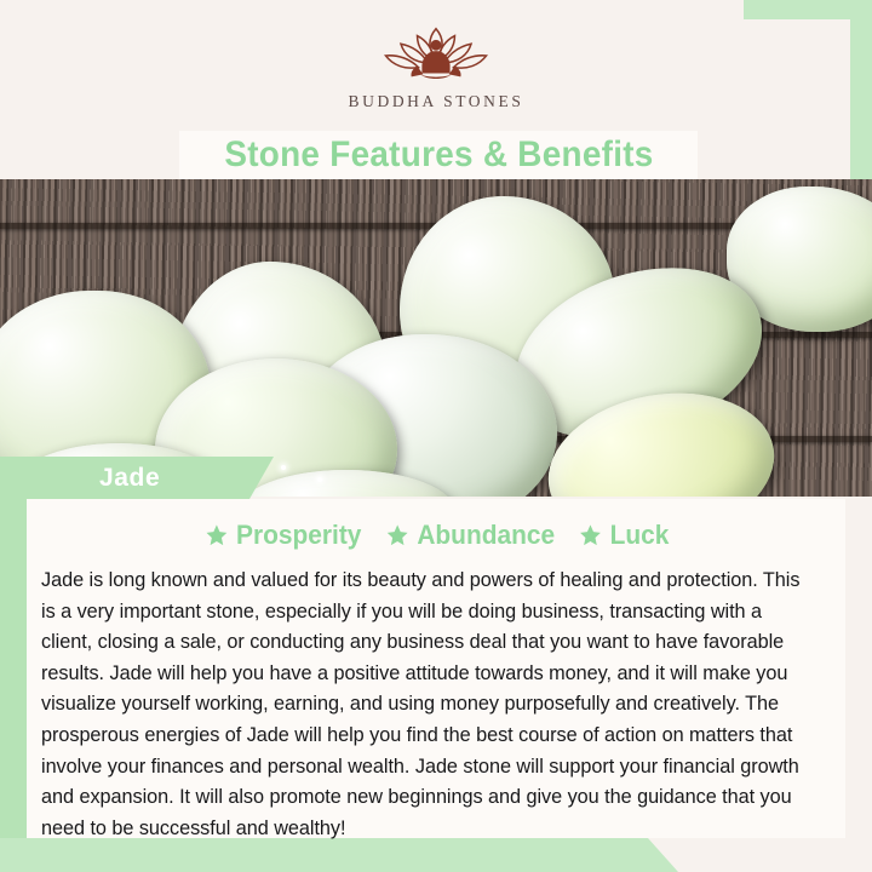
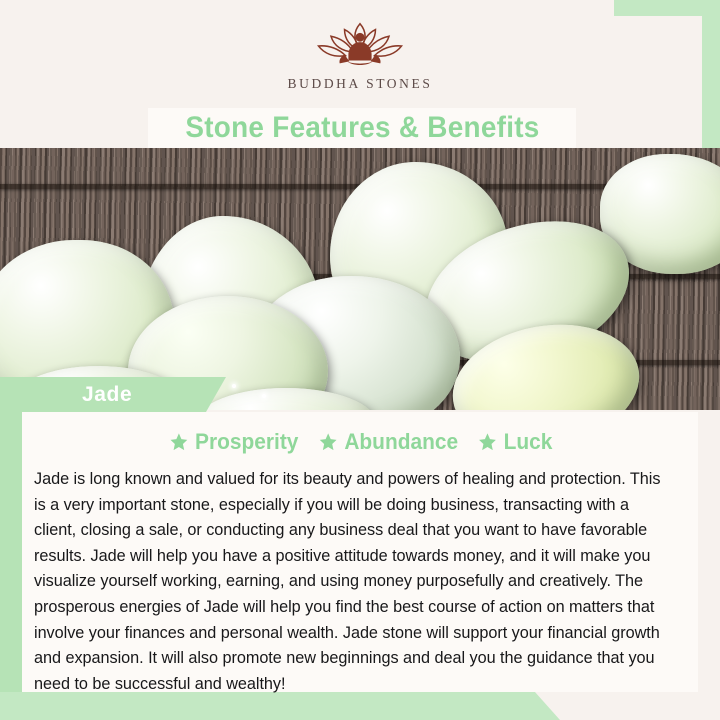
  BUDDHA STONES
  Stone Features & Benefits
  Jade
  Prosperity
  Abundance
  Luck
- Jade is long known and valued for its beauty and powers of healing and protection. This is a very important stone, especially if you will be doing business, transacting with a client, closing a sale, or conducting any business deal that you want to have favorable results. Jade will help you have a positive attitude towards money, and it will make you visualize yourself working, earning, and using money purposefully and creatively. The prosperous energies of Jade will help you find the best course of action on matters that involve your finances and personal wealth. Jade stone will support your financial growth and expansion. It will also promote new beginnings and give you the guidance that you need to be successful and wealthy!
+ Jade is long known and valued for its beauty and powers of healing and protection. This is a very important stone, especially if you will be doing business, transacting with a client, closing a sale, or conducting any business deal that you want to have favorable results. Jade will help you have a positive attitude towards money, and it will make you visualize yourself working, earning, and using money purposefully and creatively. The prosperous energies of Jade will help you find the best course of action on matters that involve your finances and personal wealth. Jade stone will support your financial growth and expansion. It will also promote new beginnings and deal you the guidance that you need to be successful and wealthy!
